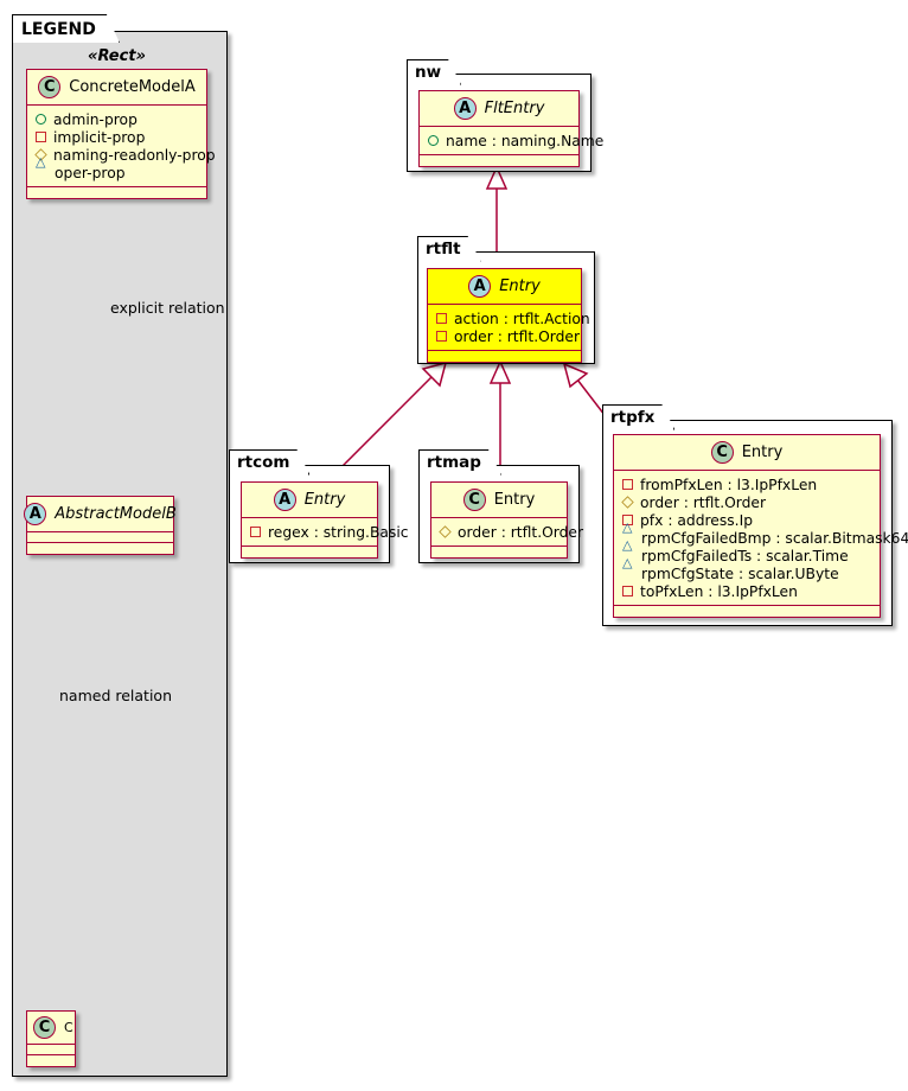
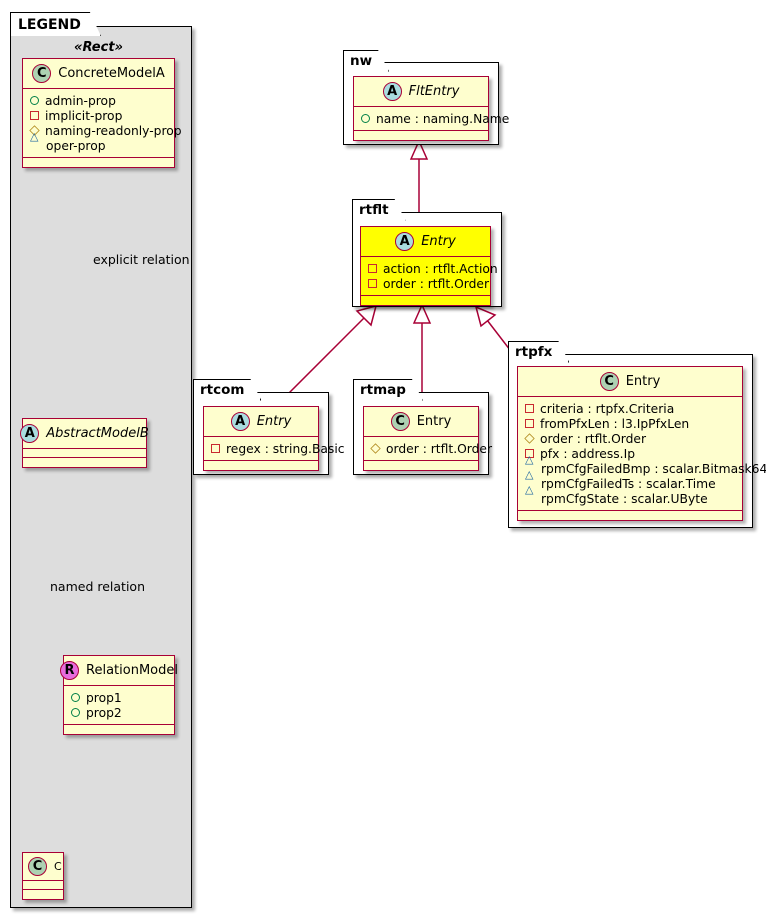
  LEGEND
  «Rect»
  C
  ConcreteModelA
  admin-prop
  implicit-prop
  naming-readonly-prop
  oper-prop
  A
  AbstractModelB
+ R
+ RelationModel
+ prop1
+ prop2
  C
  C
  explicit relation
  named relation
  nw
  A
  FltEntry
  name : naming.Name
  rtflt
  A
  Entry
  action : rtflt.Action
  order : rtflt.Order
  rtcom
  A
  Entry
  regex : string.Basic
  rtmap
  C
  Entry
  order : rtflt.Order
  rtpfx
  C
  Entry
+ criteria : rtpfx.Criteria
  fromPfxLen : l3.IpPfxLen
  order : rtflt.Order
  pfx : address.Ip
  rpmCfgFailedBmp : scalar.Bitmask64
  rpmCfgFailedTs : scalar.Time
  rpmCfgState : scalar.UByte
- toPfxLen : l3.IpPfxLen
